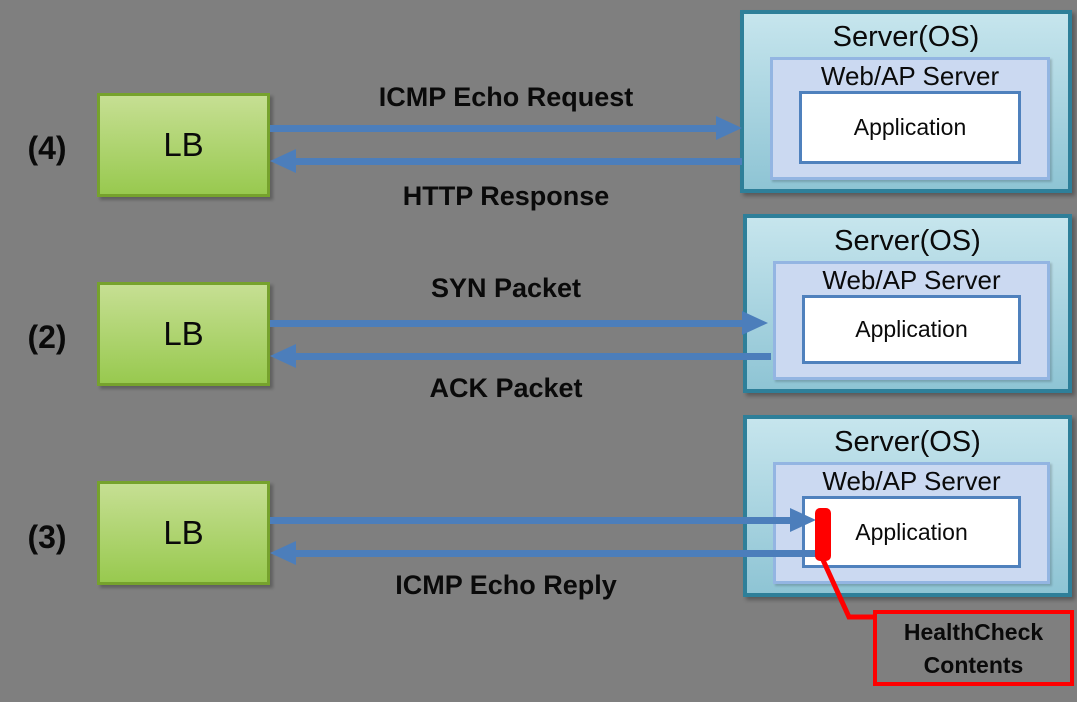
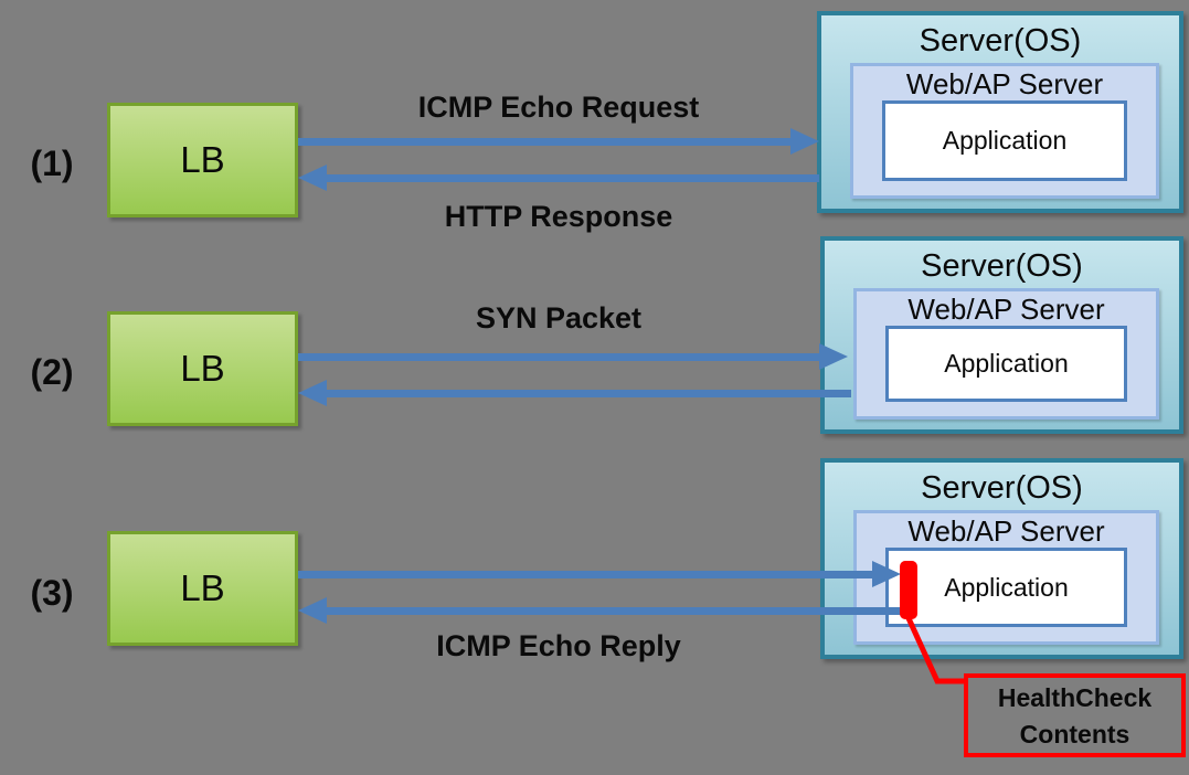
- (4)
+ (1)
  LB
  ICMP Echo Request
  HTTP Response
  Server(OS)
  Web/AP Server
  Application
  (2)
  LB
  SYN Packet
- ACK Packet
  Server(OS)
  Web/AP Server
  Application
  (3)
  LB
  ICMP Echo Reply
  Server(OS)
  Web/AP Server
  Application
  HealthCheck
  Contents
